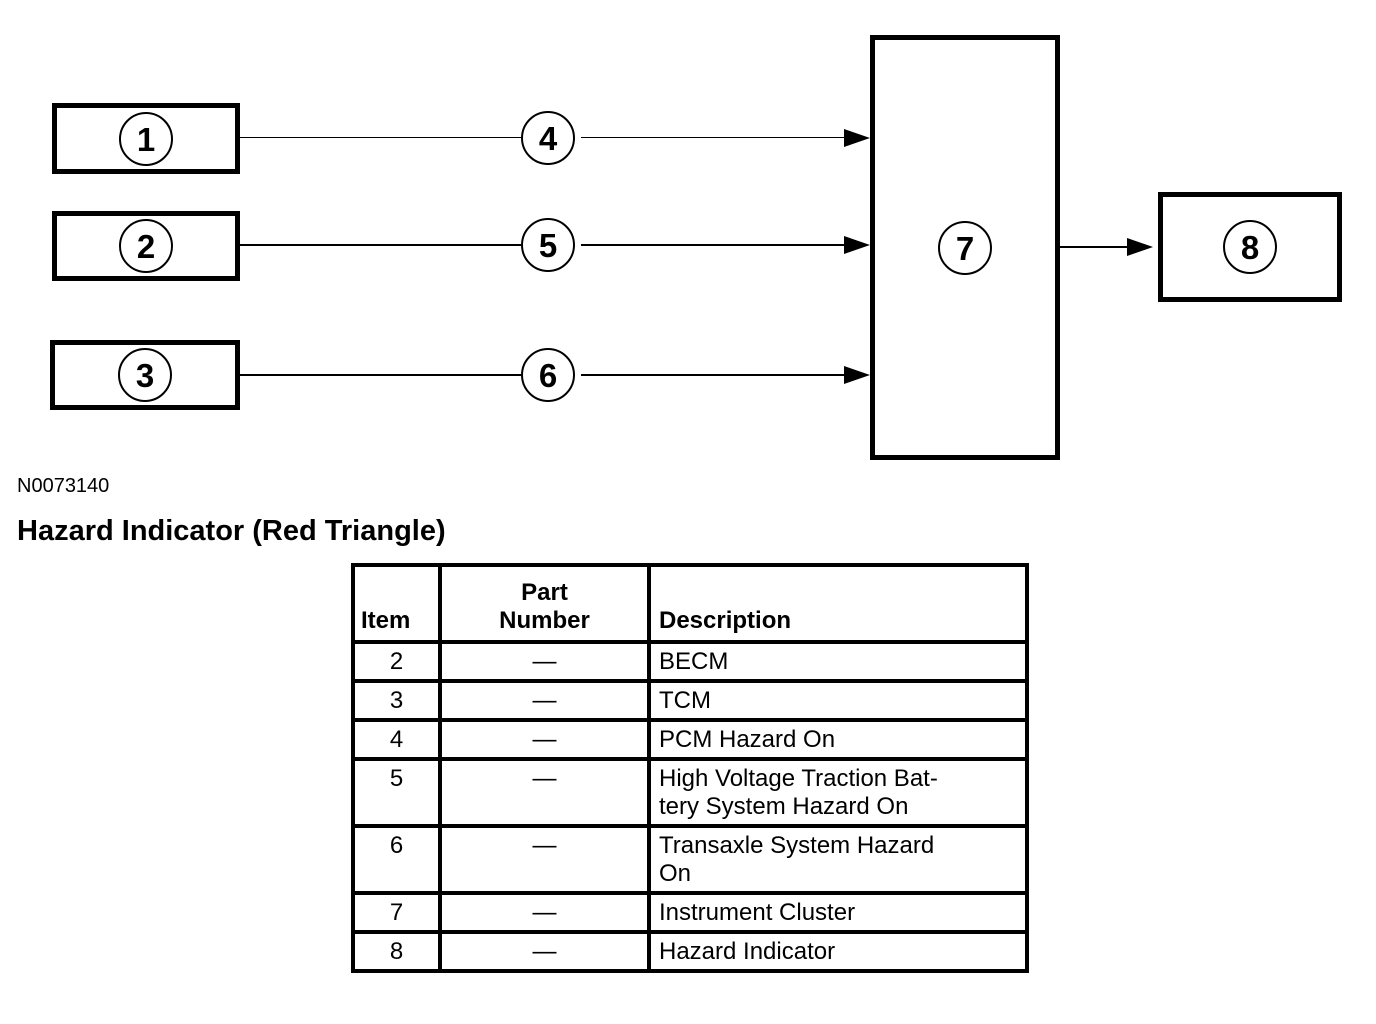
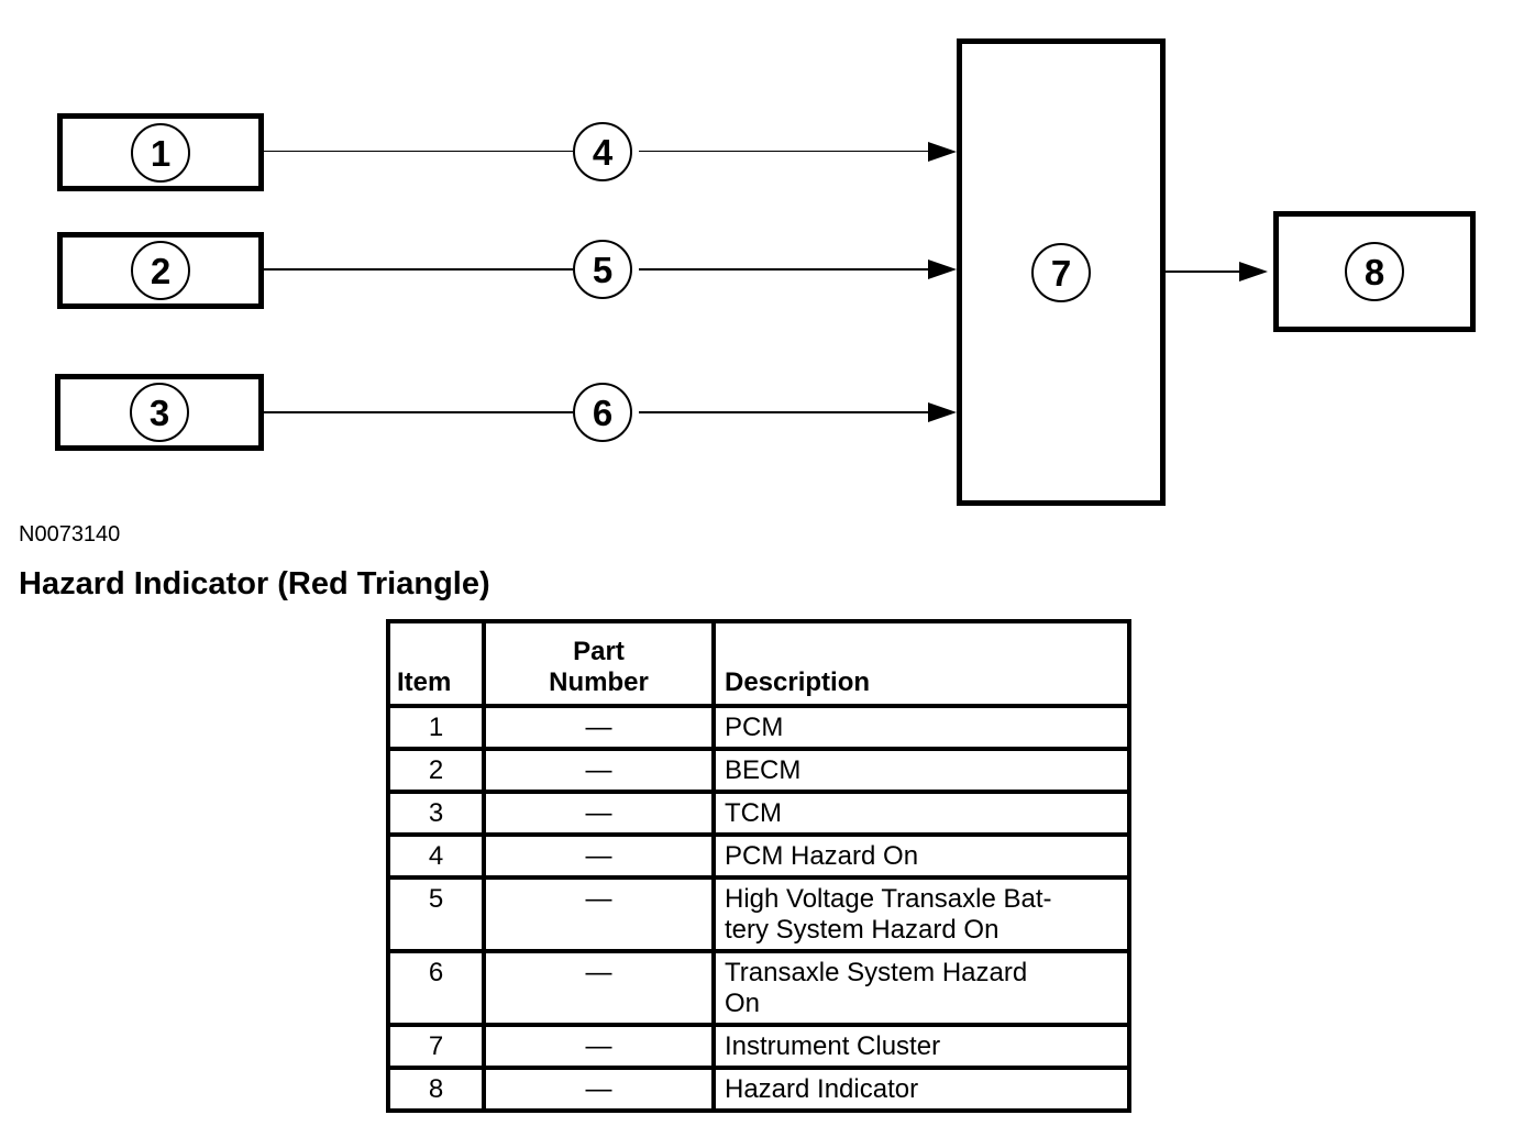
  1
  2
  3
  4
  5
  6
  7
  8
  N0073140
  Hazard Indicator (Red Triangle)
  Item	Part Number	Description
+ 1	—	PCM
  2	—	BECM
  3	—	TCM
  4	—	PCM Hazard On
- 5	—	High Voltage Traction Bat- tery System Hazard On
+ 5	—	High Voltage Transaxle Bat- tery System Hazard On
  6	—	Transaxle System Hazard On
  7	—	Instrument Cluster
  8	—	Hazard Indicator
